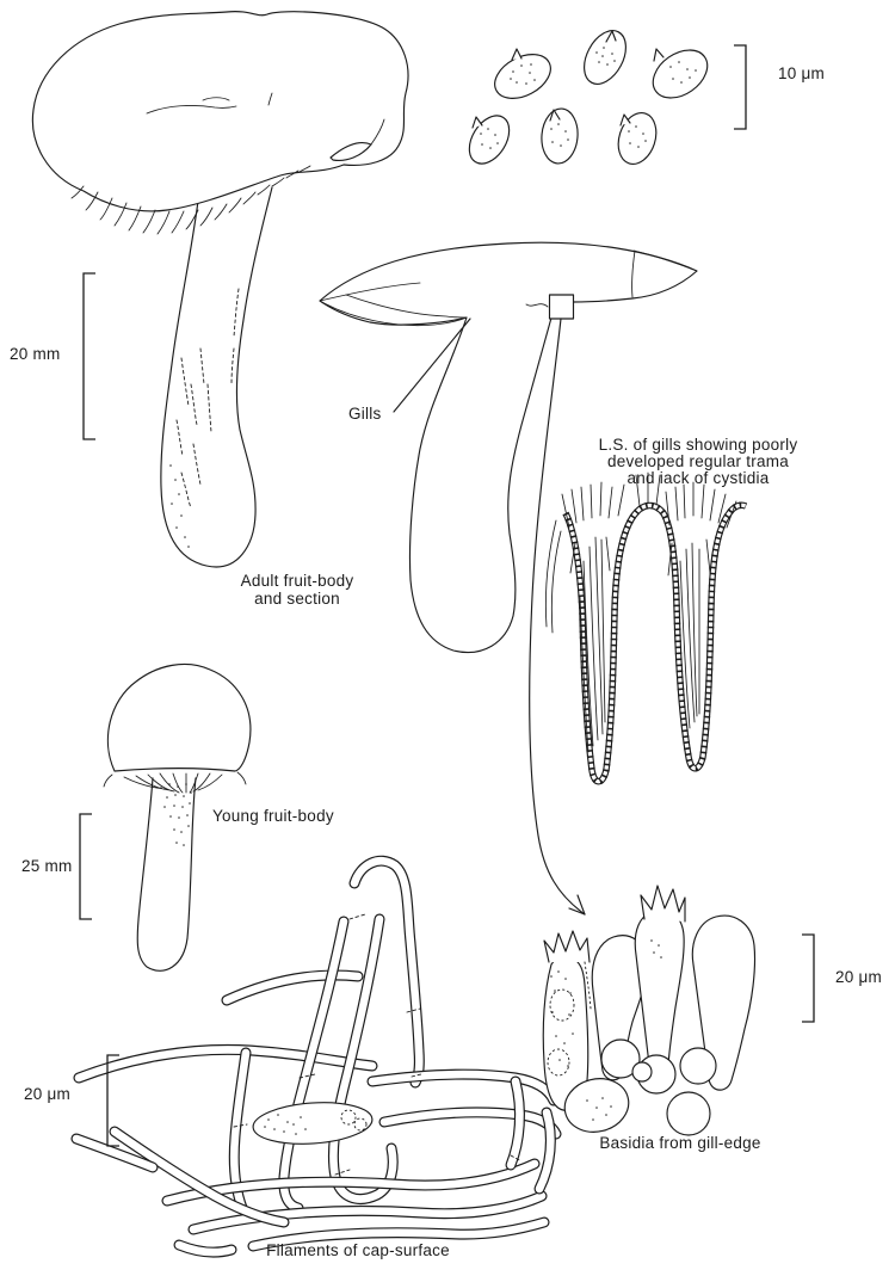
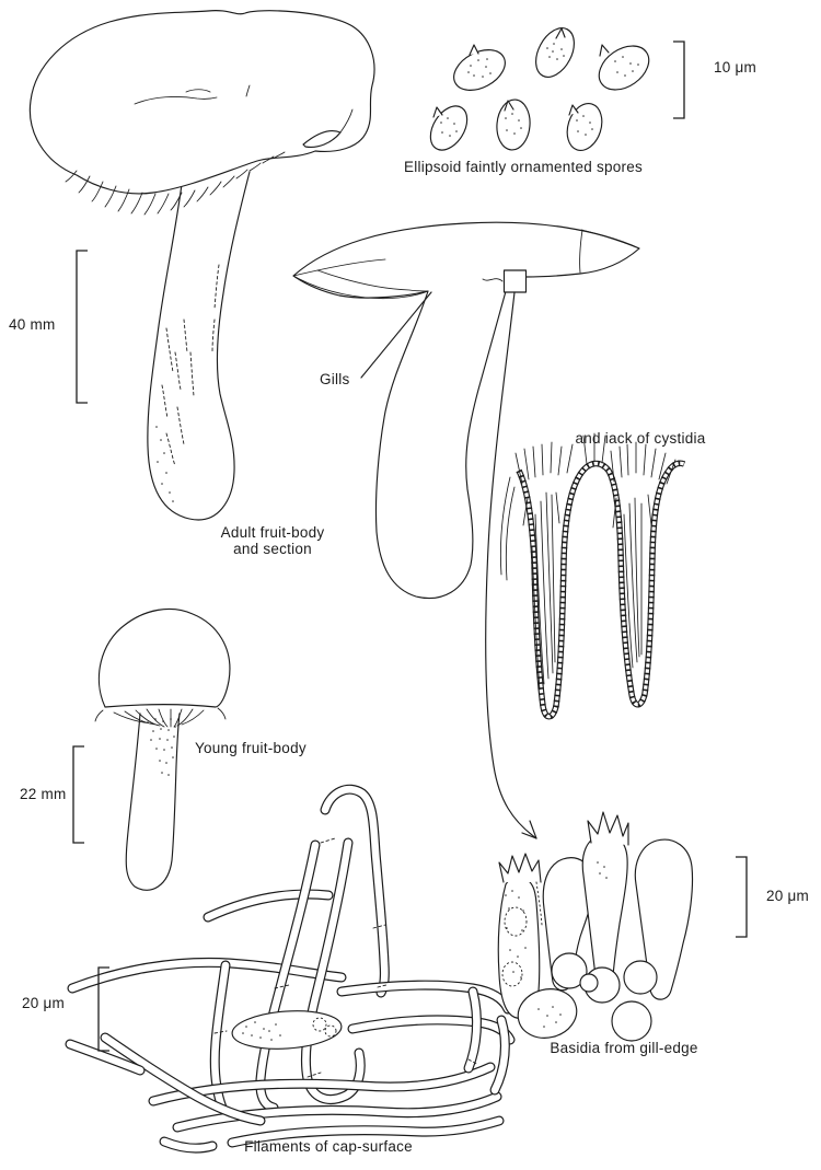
  10 μm
+ Ellipsoid faintly ornamented spores
- 20 mm
+ 40 mm
  Gills
- L.S. of gills showing poorly
- developed regular trama
  and iack of cystidia
  Adult fruit-body
  and section
  Young fruit-body
- 25 mm
+ 22 mm
  20 μm
  20 μm
  Basidia from gill-edge
  Filaments of cap-surface
